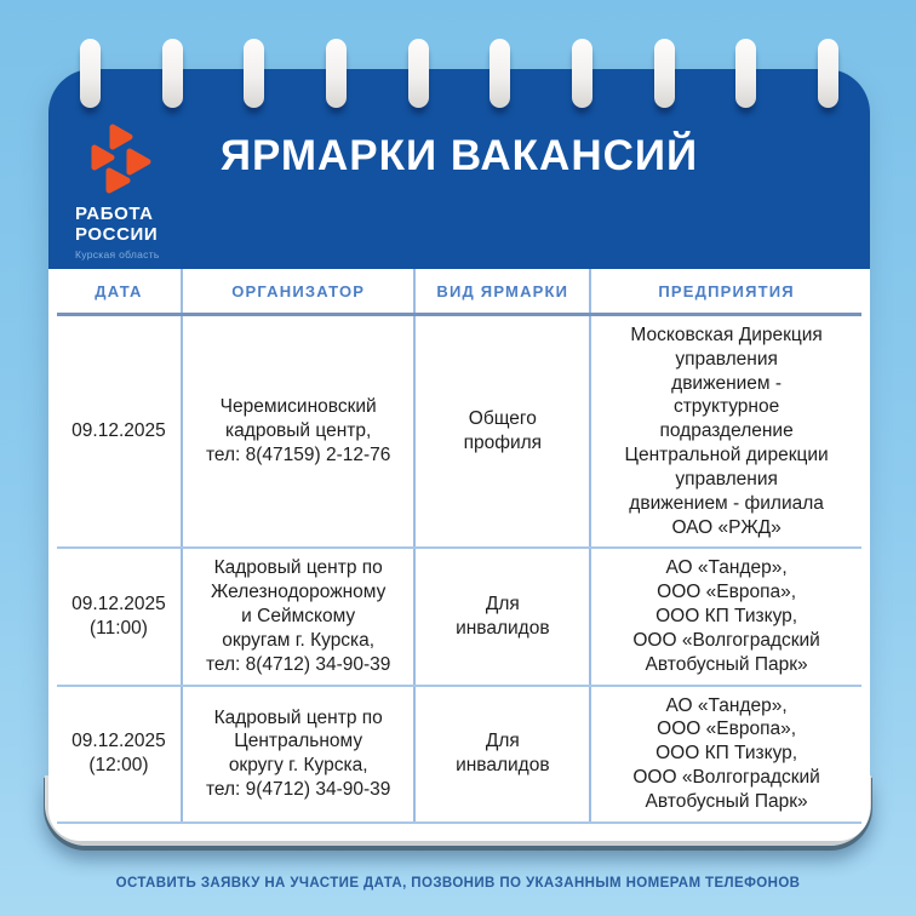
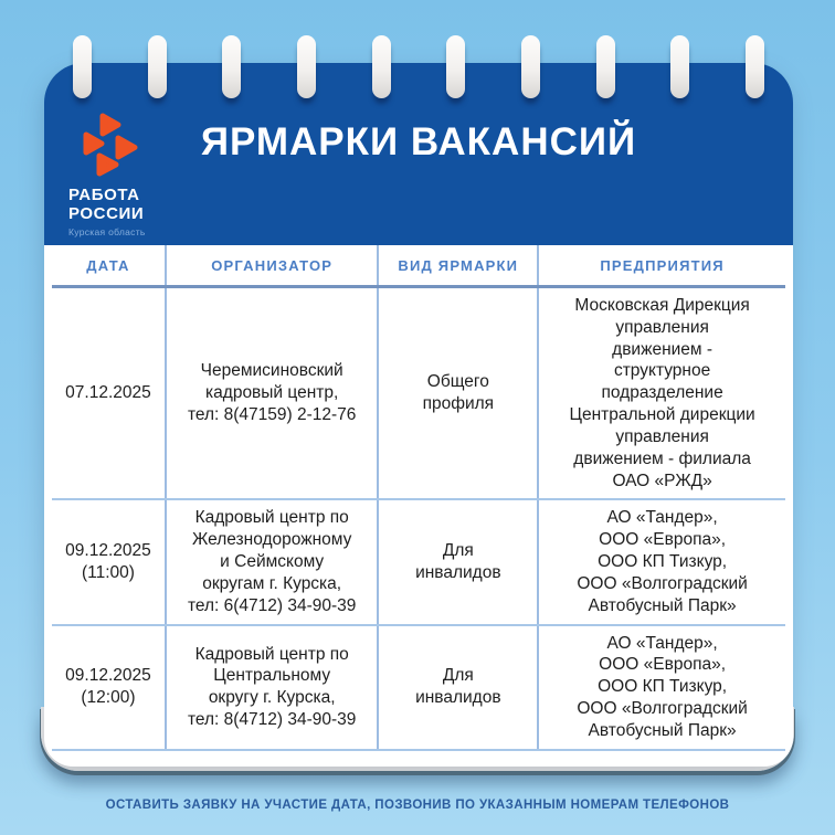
  РАБОТА
  РОССИИ
  Курская область
  ЯРМАРКИ ВАКАНСИЙ
  ДАТА	ОРГАНИЗАТОР	ВИД ЯРМАРКИ	ПРЕДПРИЯТИЯ
- 09.12.2025	Черемисиновский кадровый центр, тел: 8(47159) 2-12-76	Общего профиля	Московская Дирекция управления движением - структурное подразделение Центральной дирекции управления движением - филиала ОАО «РЖД»
+ 07.12.2025	Черемисиновский кадровый центр, тел: 8(47159) 2-12-76	Общего профиля	Московская Дирекция управления движением - структурное подразделение Центральной дирекции управления движением - филиала ОАО «РЖД»
- 09.12.2025 (11:00)	Кадровый центр по Железнодорожному и Сеймскому округам г. Курска, тел: 8(4712) 34-90-39	Для инвалидов	АО «Тандер», ООО «Европа», ООО КП Тизкур, ООО «Волгоградский Автобусный Парк»
+ 09.12.2025 (11:00)	Кадровый центр по Железнодорожному и Сеймскому округам г. Курска, тел: 6(4712) 34-90-39	Для инвалидов	АО «Тандер», ООО «Европа», ООО КП Тизкур, ООО «Волгоградский Автобусный Парк»
- 09.12.2025 (12:00)	Кадровый центр по Центральному округу г. Курска, тел: 9(4712) 34-90-39	Для инвалидов	АО «Тандер», ООО «Европа», ООО КП Тизкур, ООО «Волгоградский Автобусный Парк»
+ 09.12.2025 (12:00)	Кадровый центр по Центральному округу г. Курска, тел: 8(4712) 34-90-39	Для инвалидов	АО «Тандер», ООО «Европа», ООО КП Тизкур, ООО «Волгоградский Автобусный Парк»
  ОСТАВИТЬ ЗАЯВКУ НА УЧАСТИЕ ДАТА, ПОЗВОНИВ ПО УКАЗАННЫМ НОМЕРАМ ТЕЛЕФОНОВ
